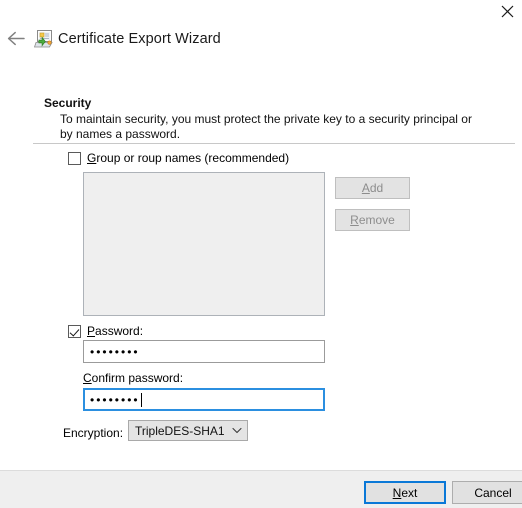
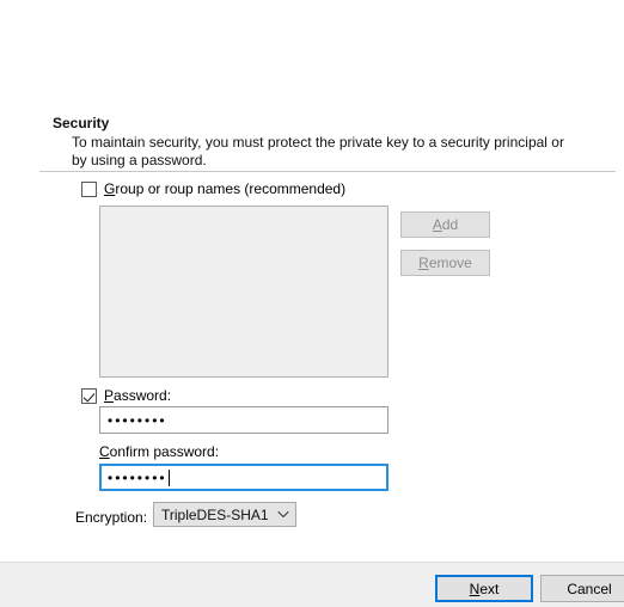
- Certificate Export Wizard
  Security
- To maintain security, you must protect the private key to a security principal or by names a password.
+ To maintain security, you must protect the private key to a security principal or by using a password.
  Group or roup names (recommended)
  Add
  Remove
  Password:
  ••••••••
  Confirm password:
  ••••••••
  Encryption:
  TripleDES-SHA1
  Next
  Cancel
